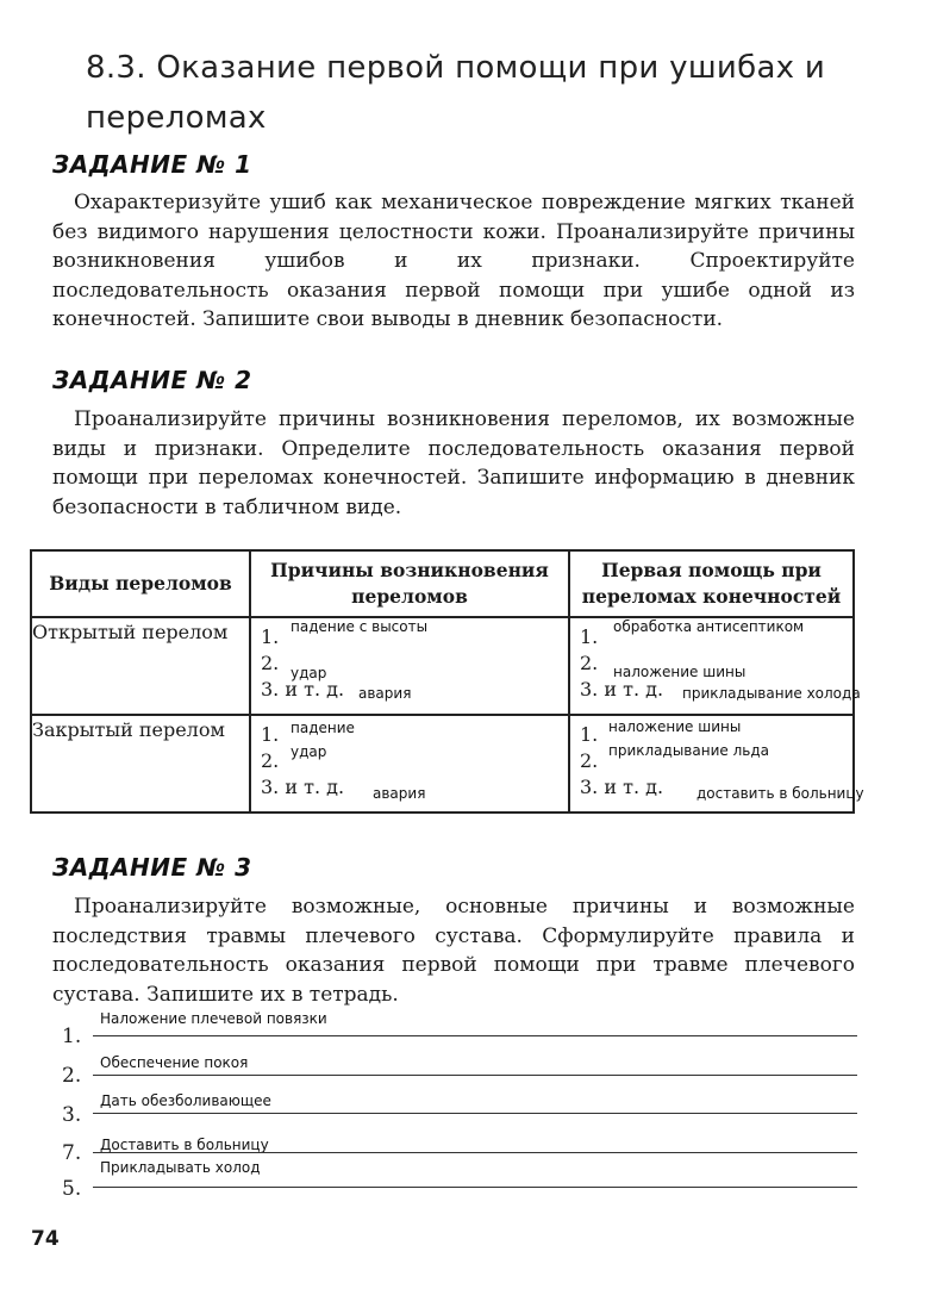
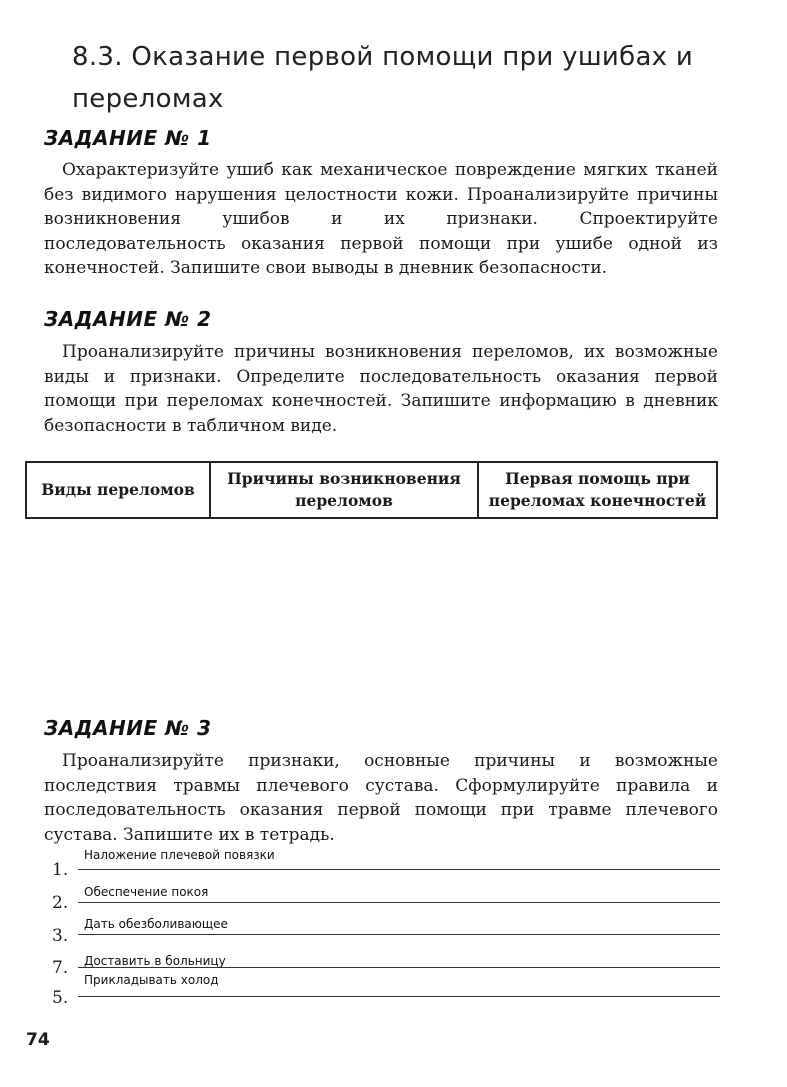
  8.3. Оказание первой помощи при ушибах и переломах
  ЗАДАНИЕ № 1
  Охарактеризуйте ушиб как механическое повреждение мягких тканей без видимого нарушения целостности кожи. Проанализируйте причины возникновения ушибов и их признаки. Спроектируйте последовательность оказания первой помощи при ушибе одной из конечностей. Запишите свои выводы в дневник безопасности.
  ЗАДАНИЕ № 2
  Проанализируйте причины возникновения переломов, их возможные виды и признаки. Определите последовательность оказания первой помощи при переломах конечностей. Запишите информацию в дневник безопасности в табличном виде.
  Виды переломов	Причины возникновения переломов	Первая помощь при переломах конечностей
- Открытый перелом	1. 2. 3. и т. д. падение с высоты удар авария	1. 2. 3. и т. д. обработка антисептиком наложение шины прикладывание холода
- Закрытый перелом	1. 2. 3. и т. д. падение удар авария	1. 2. 3. и т. д. наложение шины прикладывание льда доставить в больницу
  ЗАДАНИЕ № 3
- Проанализируйте возможные, основные причины и возможные последствия травмы плечевого сустава. Сформулируйте правила и последовательность оказания первой помощи при травме плечевого сустава. Запишите их в тетрадь.
+ Проанализируйте признаки, основные причины и возможные последствия травмы плечевого сустава. Сформулируйте правила и последовательность оказания первой помощи при травме плечевого сустава. Запишите их в тетрадь.
  Наложение плечевой повязки
  1.
  Обеспечение покоя
  2.
  Дать обезболивающее
  3.
  Доставить в больницу
  7.
  Прикладывать холод
  5.
  74
